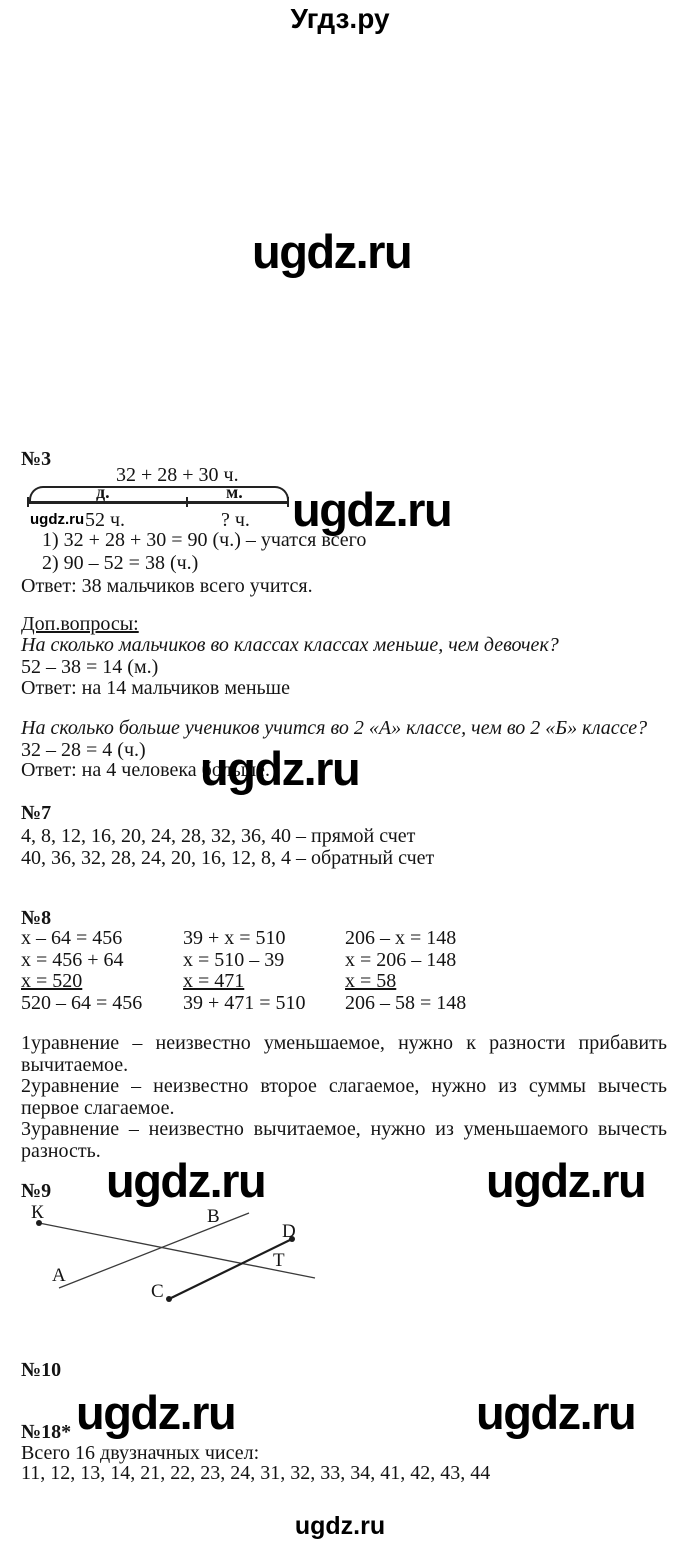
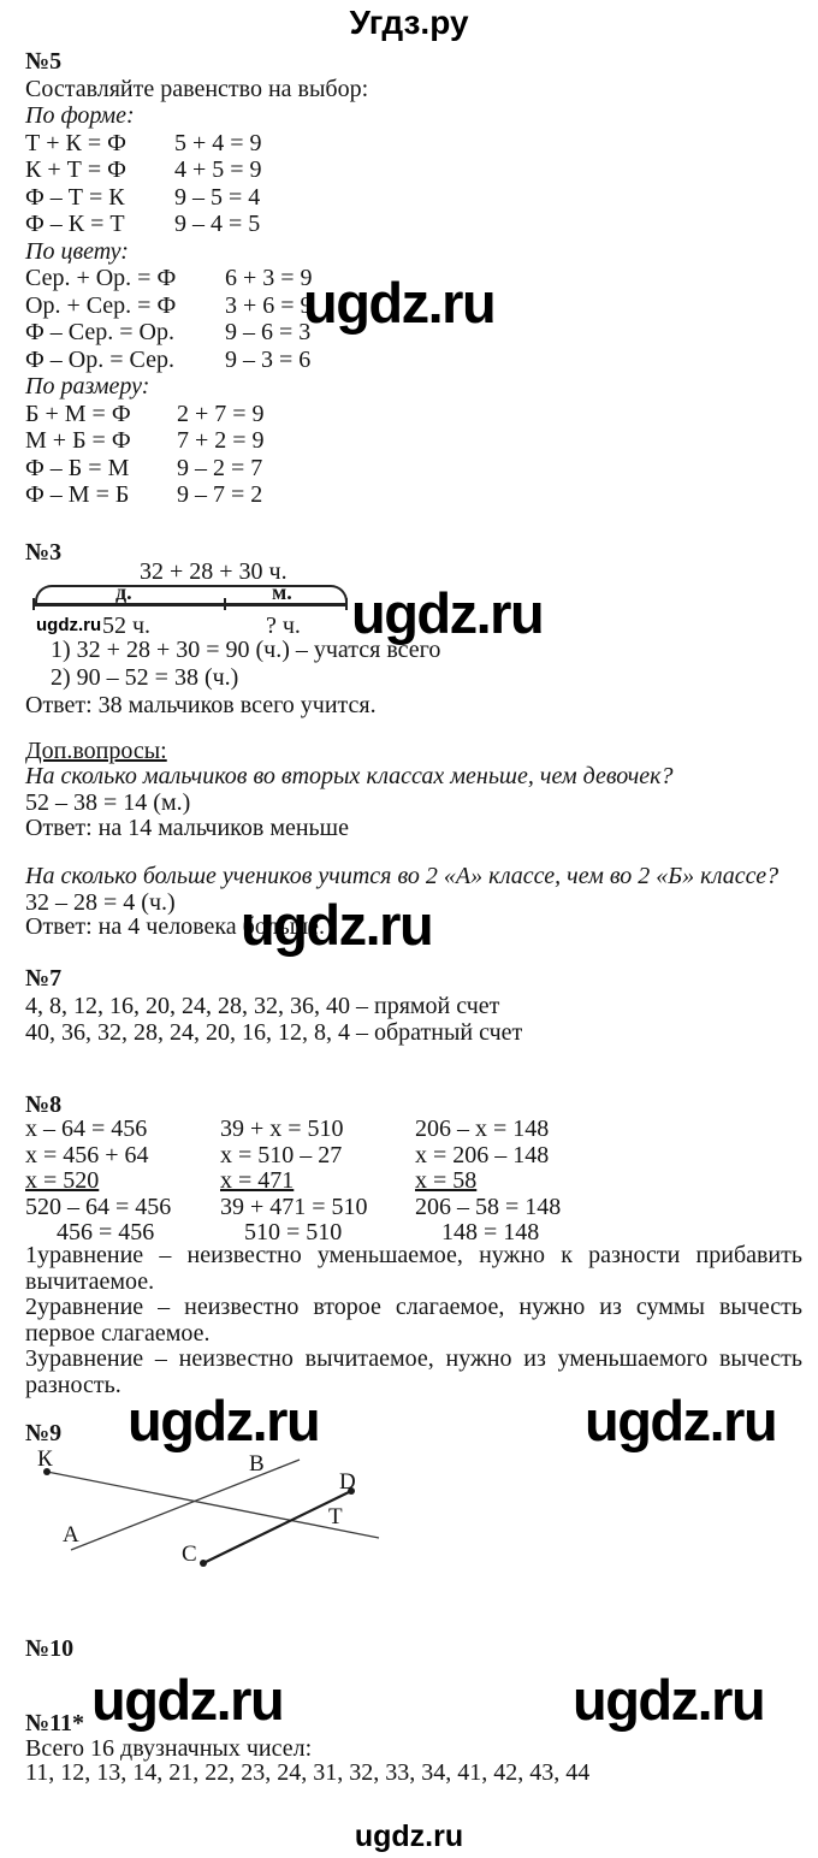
  Угдз.ру
+ №5
+ Составляйте равенство на выбор:
+ По форме:
+ Т + К = Ф 5 + 4 = 9
+ К + Т = Ф 4 + 5 = 9
+ Ф – Т = К 9 – 5 = 4
+ Ф – К = Т 9 – 4 = 5
+ По цвету:
+ Сер. + Ор. = Ф 6 + 3 = 9
+ Ор. + Сер. = Ф 3 + 6 = 9
+ Ф – Сер. = Ор. 9 – 6 = 3
+ Ф – Ор. = Сер. 9 – 3 = 6
+ По размеру:
+ Б + М = Ф 2 + 7 = 9
+ М + Б = Ф 7 + 2 = 9
+ Ф – Б = М 9 – 2 = 7
+ Ф – М = Б 9 – 7 = 2
  №3
  32 + 28 + 30 ч.
  д.
  м.
  ugdz.ru
  52 ч.
  ? ч.
  1) 32 + 28 + 30 = 90 (ч.) – учатся всего
  2) 90 – 52 = 38 (ч.)
  Ответ: 38 мальчиков всего учится.
  Доп.вопросы:
- На сколько мальчиков во классах классах меньше, чем девочек?
+ На сколько мальчиков во вторых классах меньше, чем девочек?
  52 – 38 = 14 (м.)
  Ответ: на 14 мальчиков меньше
  На сколько больше учеников учится во 2 «А» классе, чем во 2 «Б» классе?
  32 – 28 = 4 (ч.)
  Ответ: на 4 человека больше.
  №7
  4, 8, 12, 16, 20, 24, 28, 32, 36, 40 – прямой счет
  40, 36, 32, 28, 24, 20, 16, 12, 8, 4 – обратный счет
  №8
  х – 64 = 456 39 + х = 510 206 – х = 148
- х = 456 + 64 х = 510 – 39 х = 206 – 148
+ х = 456 + 64 х = 510 – 27 х = 206 – 148
  х = 520 х = 471 х = 58
  520 – 64 = 456 39 + 471 = 510 206 – 58 = 148
+ 456 = 456 510 = 510 148 = 148
  1уравнение – неизвестно уменьшаемое, нужно к разности прибавить вычитаемое.
  2уравнение – неизвестно второе слагаемое, нужно из суммы вычесть первое слагаемое.
  3уравнение – неизвестно вычитаемое, нужно из уменьшаемого вычесть разность.
  №9
  К
  А
  В
  С
  D
  Т
  №10
- №18*
+ №11*
  Всего 16 двузначных чисел:
  11, 12, 13, 14, 21, 22, 23, 24, 31, 32, 33, 34, 41, 42, 43, 44
  ugdz.ru
  ugdz.ru
  ugdz.ru
  ugdz.ru
  ugdz.ru
  ugdz.ru
  ugdz.ru
  ugdz.ru
